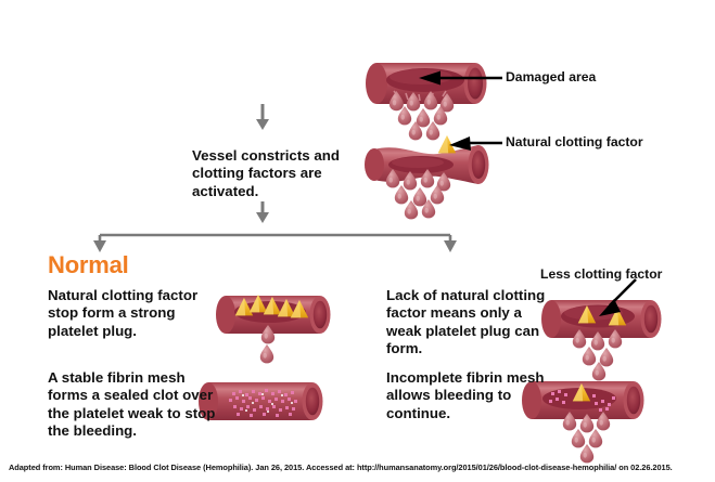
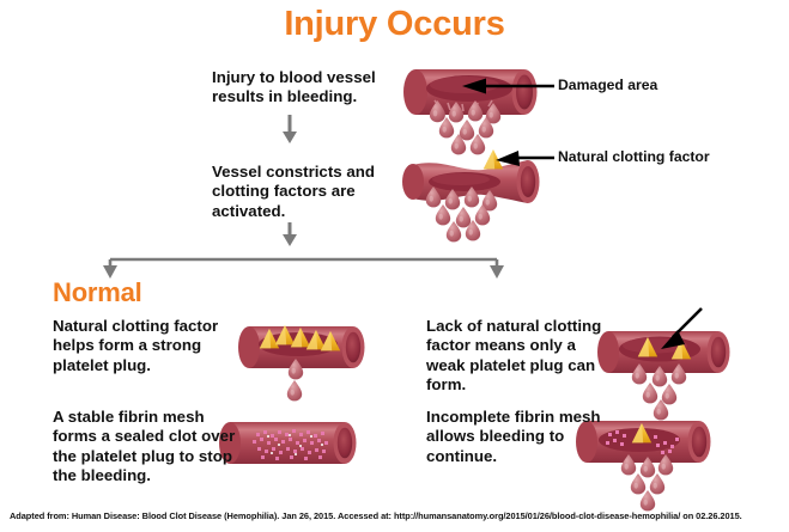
+ Injury Occurs
+ Injury to blood vessel results in bleeding.
  Vessel constricts and clotting factors are activated.
  Damaged area
  Natural clotting factor
- Less clotting factor
  Normal
- Natural clotting factor stop form a strong platelet plug.
+ Natural clotting factor helps form a strong platelet plug.
- A stable fibrin mesh forms a sealed clot over the platelet weak to stop the bleeding.
+ A stable fibrin mesh forms a sealed clot over the platelet plug to stop the bleeding.
  Lack of natural clotting factor means only a weak platelet plug can form.
  Incomplete fibrin mesh allows bleeding to continue.
  Adapted from: Human Disease: Blood Clot Disease (Hemophilia). Jan 26, 2015. Accessed at: http://humansanatomy.org/2015/01/26/blood-clot-disease-hemophilia/ on 02.26.2015.
